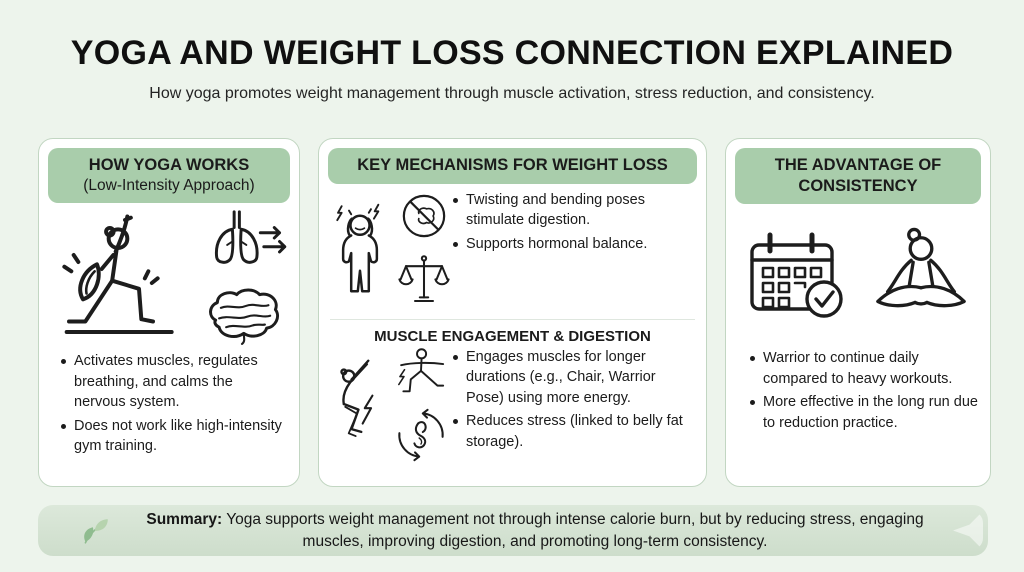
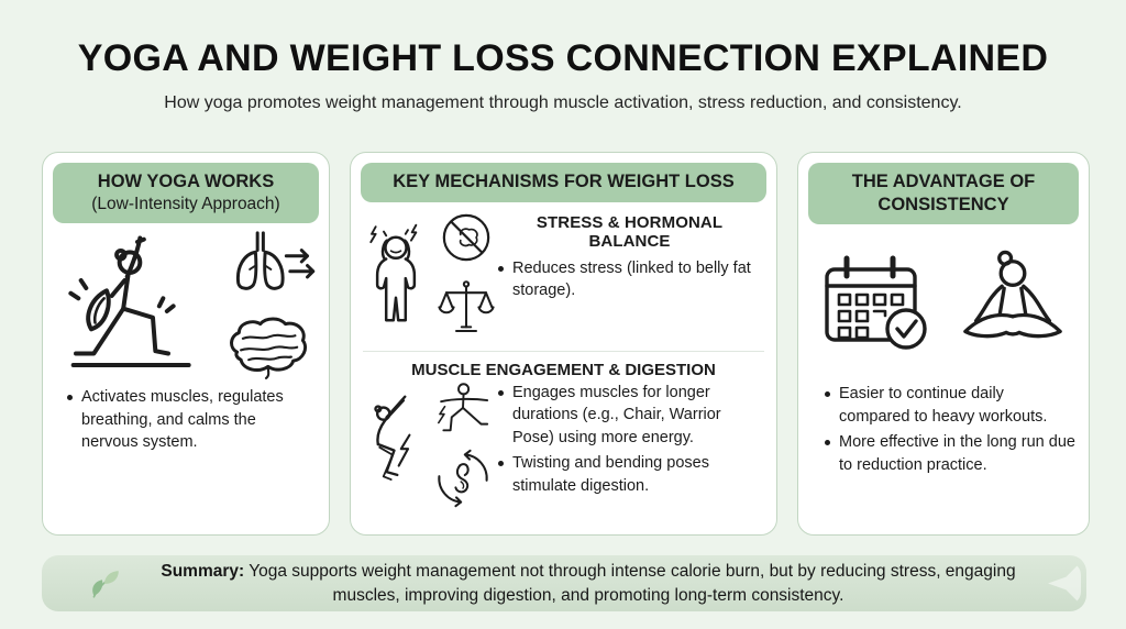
  YOGA AND WEIGHT LOSS CONNECTION EXPLAINED
  How yoga promotes weight management through muscle activation, stress reduction, and consistency.
  HOW YOGA WORKS
  (Low-Intensity Approach)
  Activates muscles, regulates breathing, and calms the nervous system.
- Does not work like high-intensity gym training.
  KEY MECHANISMS FOR WEIGHT LOSS
+ STRESS & HORMONAL BALANCE
- Twisting and bending poses stimulate digestion.
+ Reduces stress (linked to belly fat storage).
- Supports hormonal balance.
  MUSCLE ENGAGEMENT & DIGESTION
  Engages muscles for longer durations (e.g., Chair, Warrior Pose) using more energy.
- Reduces stress (linked to belly fat storage).
+ Twisting and bending poses stimulate digestion.
  THE ADVANTAGE OF CONSISTENCY
- Warrior to continue daily compared to heavy workouts.
+ Easier to continue daily compared to heavy workouts.
  More effective in the long run due to reduction practice.
  Summary: Yoga supports weight management not through intense calorie burn, but by reducing stress, engaging muscles, improving digestion, and promoting long-term consistency.
